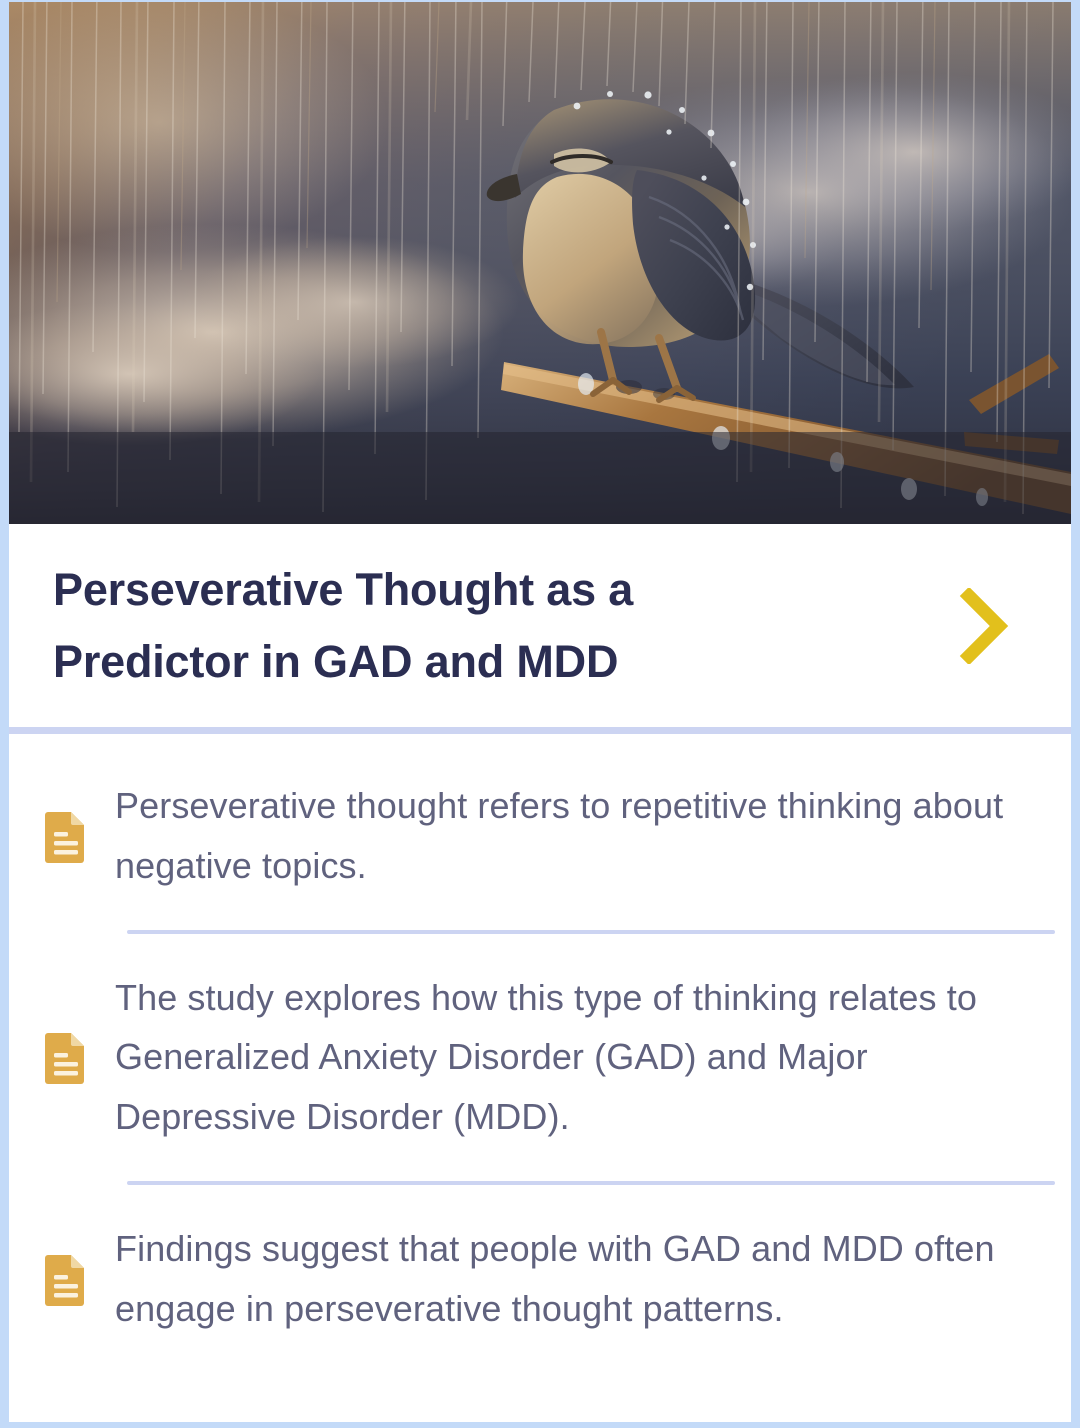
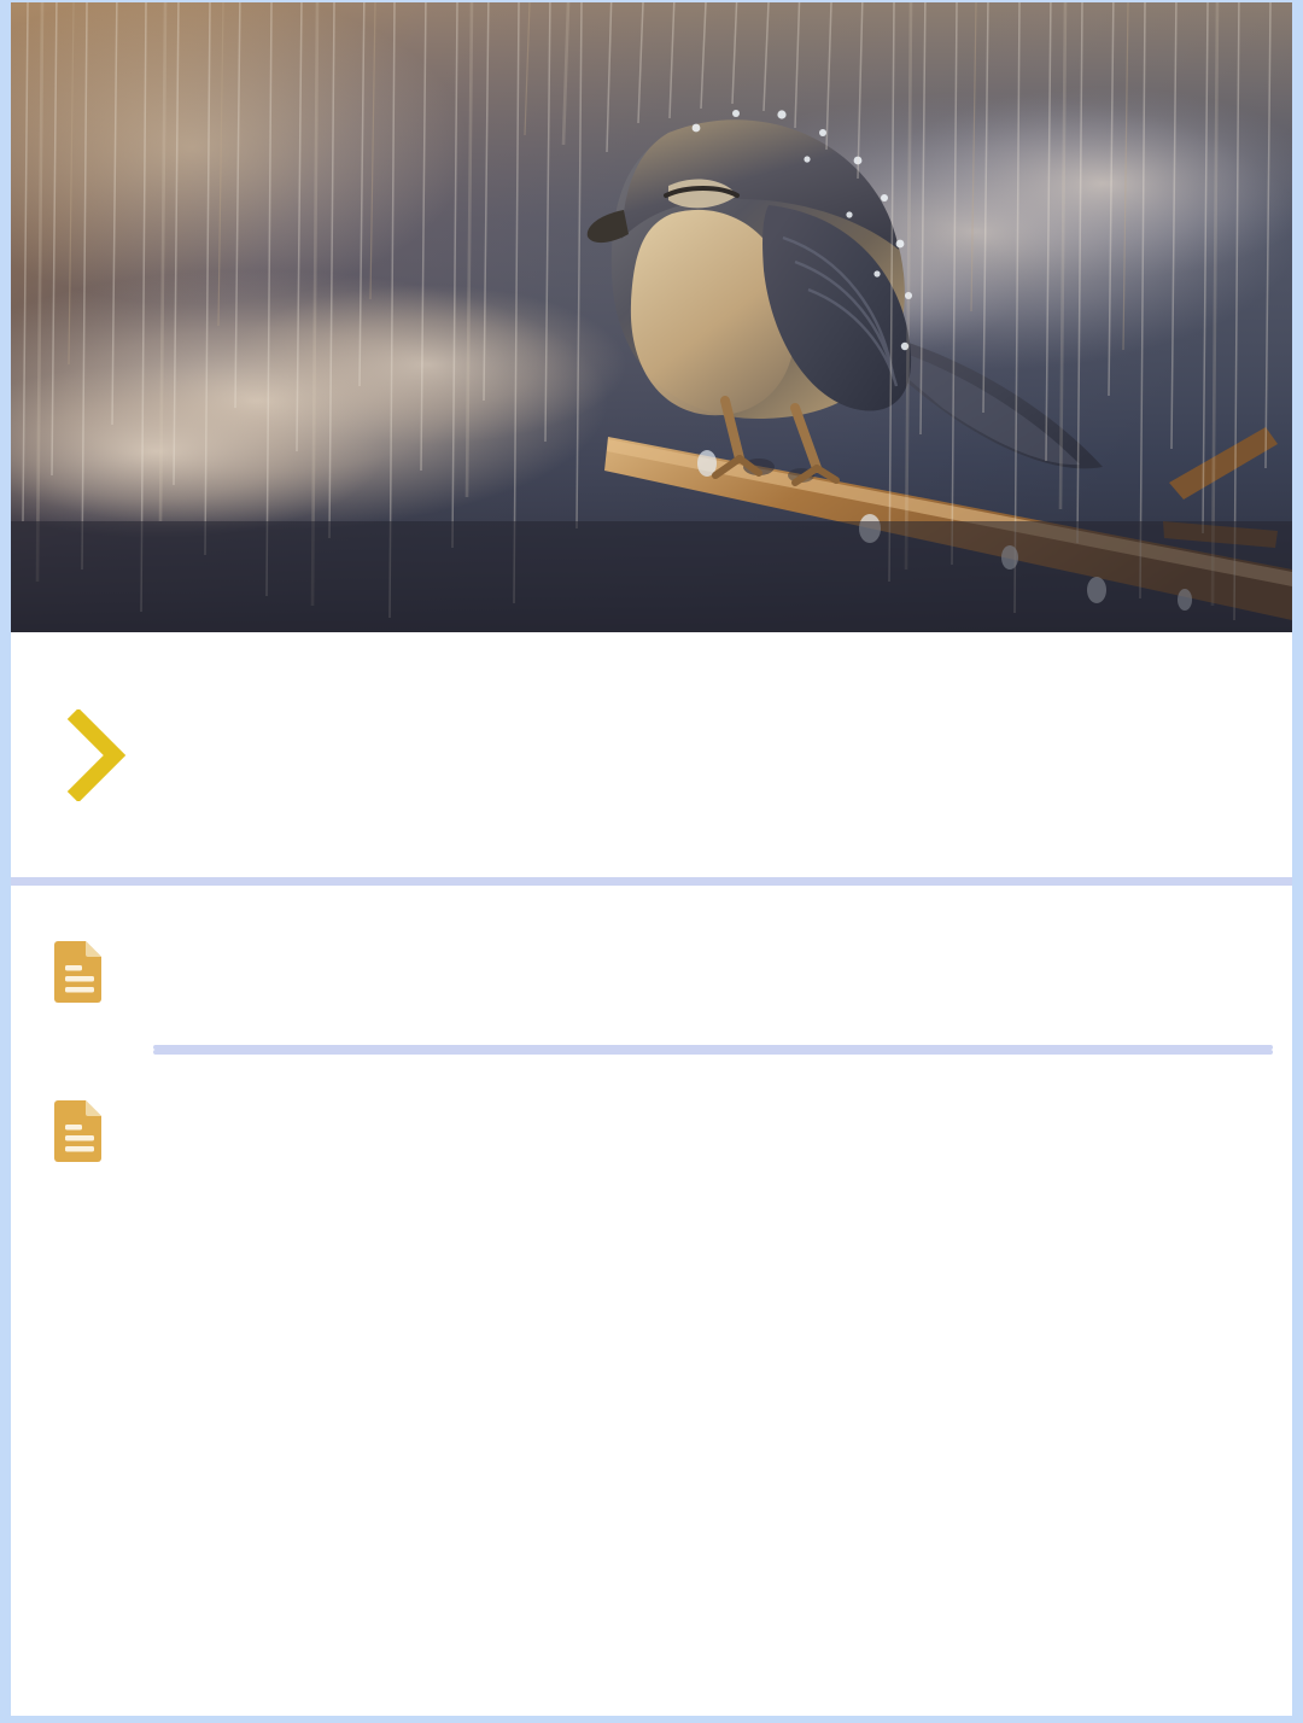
- Perseverative Thought as a Predictor in GAD and MDD
- Perseverative thought refers to repetitive thinking about negative topics.
- The study explores how this type of thinking relates to Generalized Anxiety Disorder (GAD) and Major Depressive Disorder (MDD).
- Findings suggest that people with GAD and MDD often engage in perseverative thought patterns.
